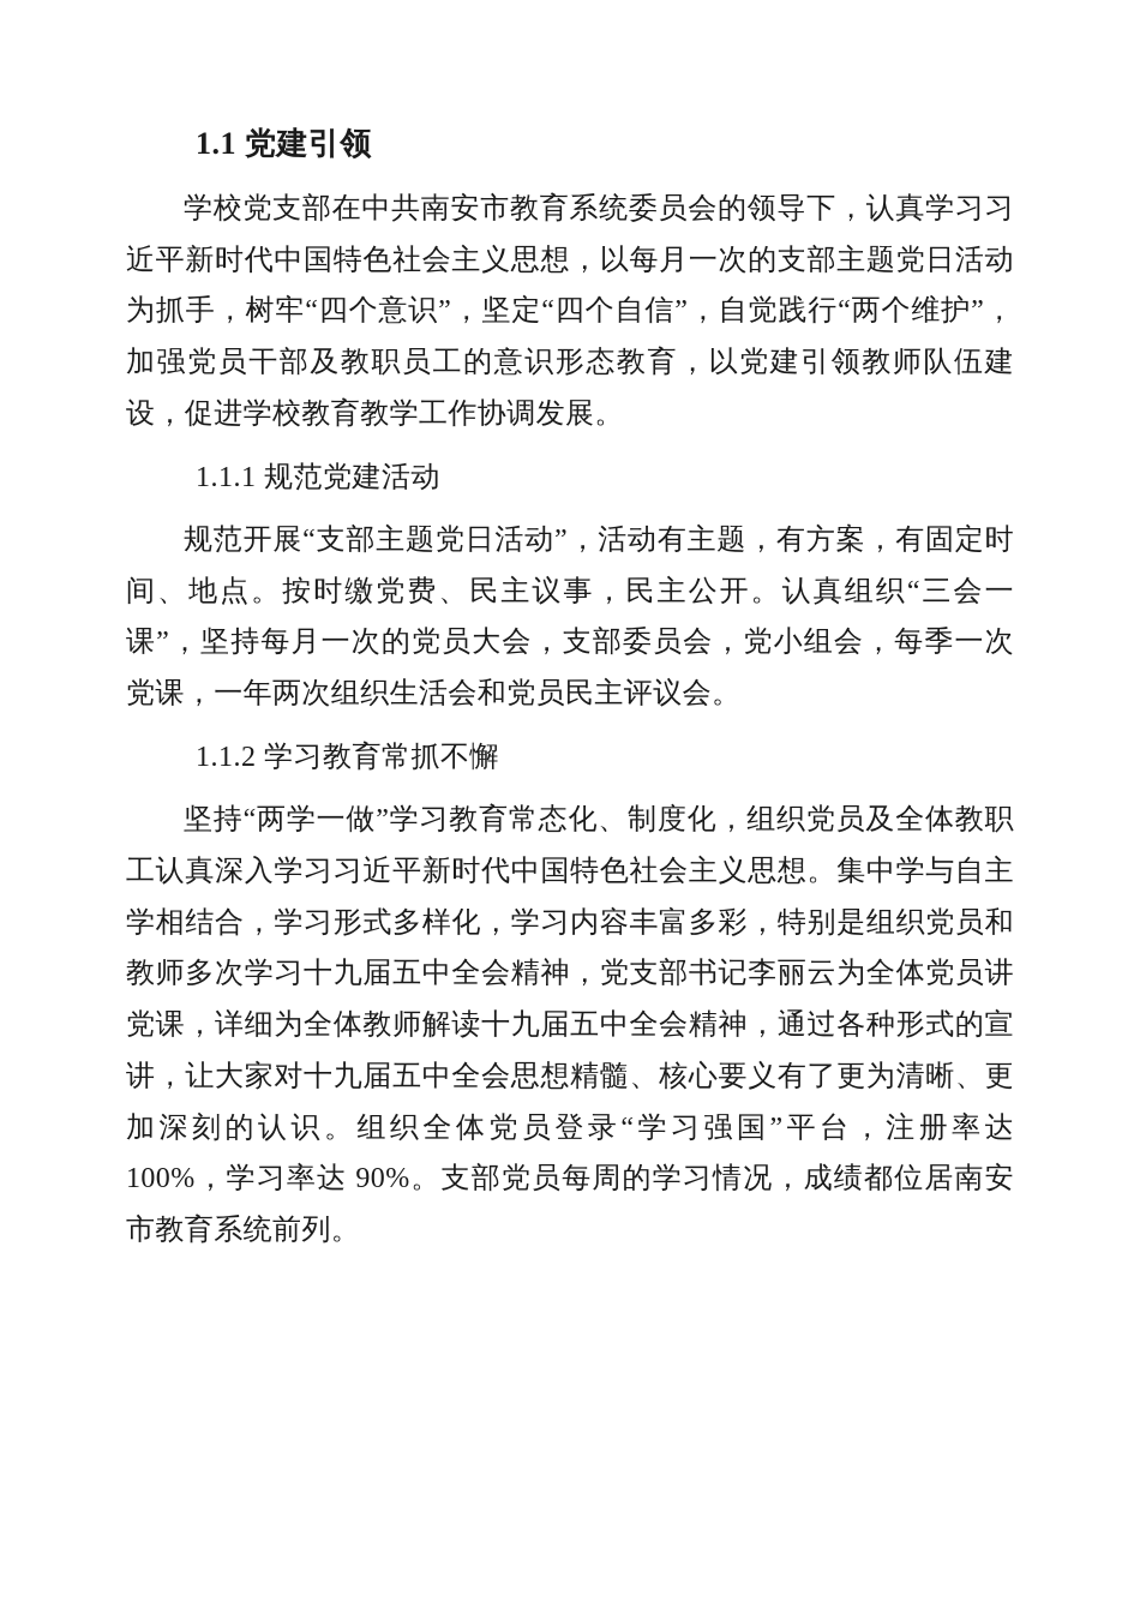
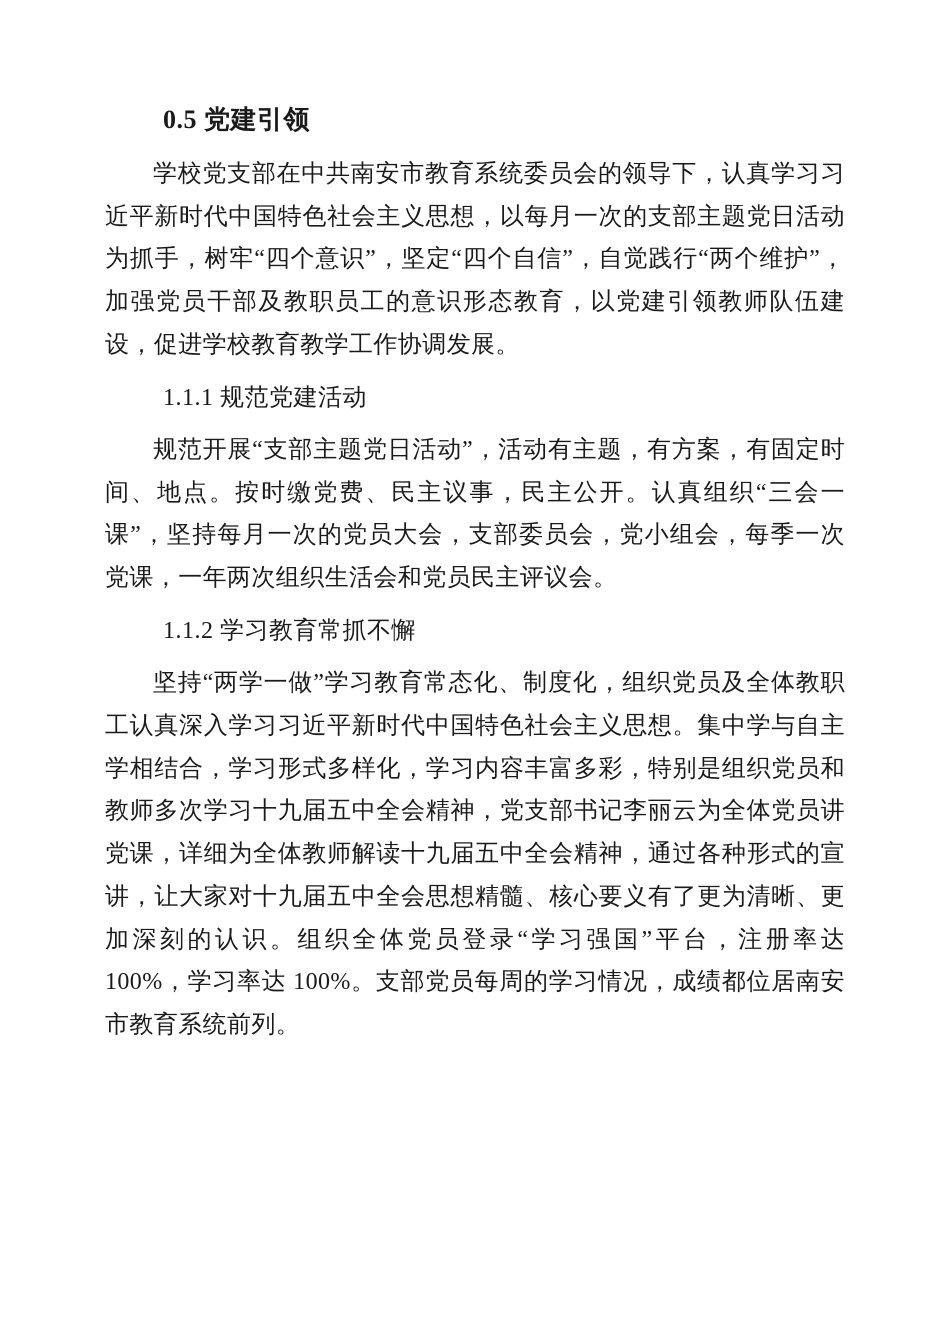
- 1.1 党建引领
+ 0.5 党建引领
  学校党支部在中共南安市教育系统委员会的领导下，认真学习习近平新时代中国特色社会主义思想，以每月一次的支部主题党日活动为抓手，树牢“四个意识”，坚定“四个自信”，自觉践行“两个维护”，加强党员干部及教职员工的意识形态教育，以党建引领教师队伍建设，促进学校教育教学工作协调发展。
  1.1.1 规范党建活动
  规范开展“支部主题党日活动”，活动有主题，有方案，有固定时间、地点。按时缴党费、民主议事，民主公开。认真组织“三会一课”，坚持每月一次的党员大会，支部委员会，党小组会，每季一次党课，一年两次组织生活会和党员民主评议会。
  1.1.2 学习教育常抓不懈
- 坚持“两学一做”学习教育常态化、制度化，组织党员及全体教职工认真深入学习习近平新时代中国特色社会主义思想。集中学与自主学相结合，学习形式多样化，学习内容丰富多彩，特别是组织党员和教师多次学习十九届五中全会精神，党支部书记李丽云为全体党员讲党课，详细为全体教师解读十九届五中全会精神，通过各种形式的宣讲，让大家对十九届五中全会思想精髓、核心要义有了更为清晰、更加深刻的认识。组织全体党员登录“学习强国”平台，注册率达 100%，学习率达 90%。支部党员每周的学习情况，成绩都位居南安市教育系统前列。
+ 坚持“两学一做”学习教育常态化、制度化，组织党员及全体教职工认真深入学习习近平新时代中国特色社会主义思想。集中学与自主学相结合，学习形式多样化，学习内容丰富多彩，特别是组织党员和教师多次学习十九届五中全会精神，党支部书记李丽云为全体党员讲党课，详细为全体教师解读十九届五中全会精神，通过各种形式的宣讲，让大家对十九届五中全会思想精髓、核心要义有了更为清晰、更加深刻的认识。组织全体党员登录“学习强国”平台，注册率达 100%，学习率达 100%。支部党员每周的学习情况，成绩都位居南安市教育系统前列。
